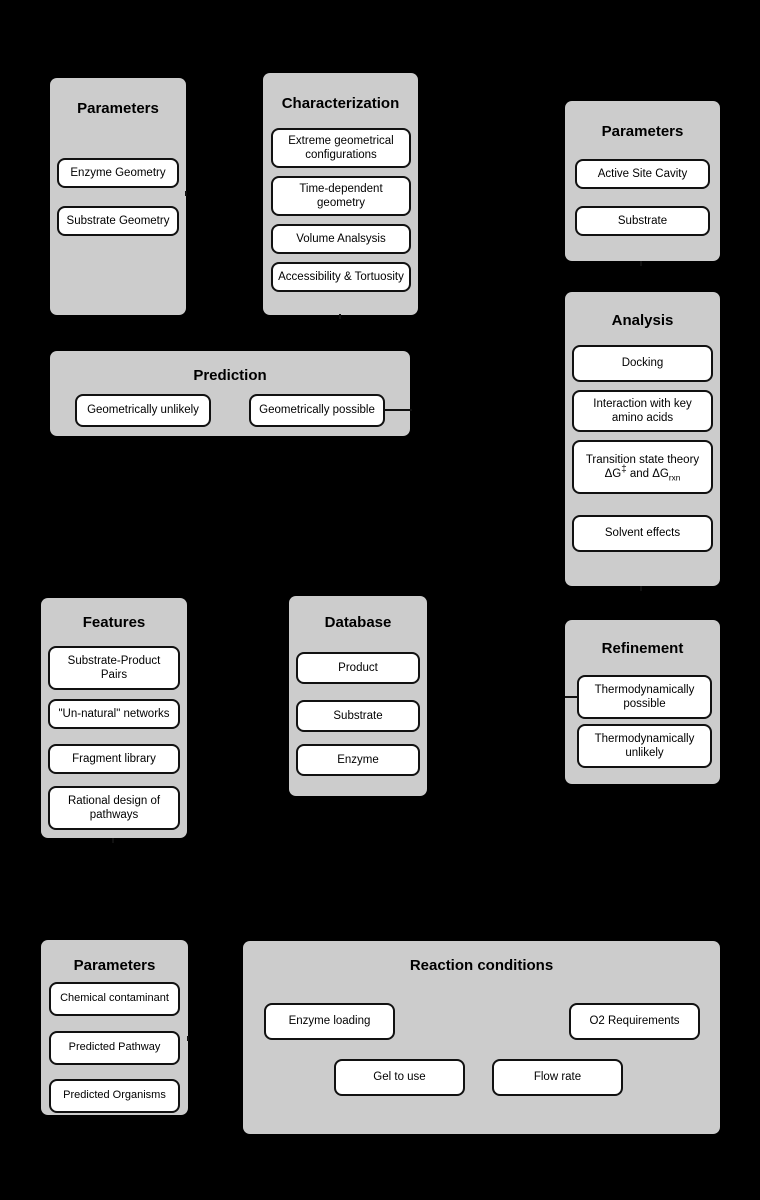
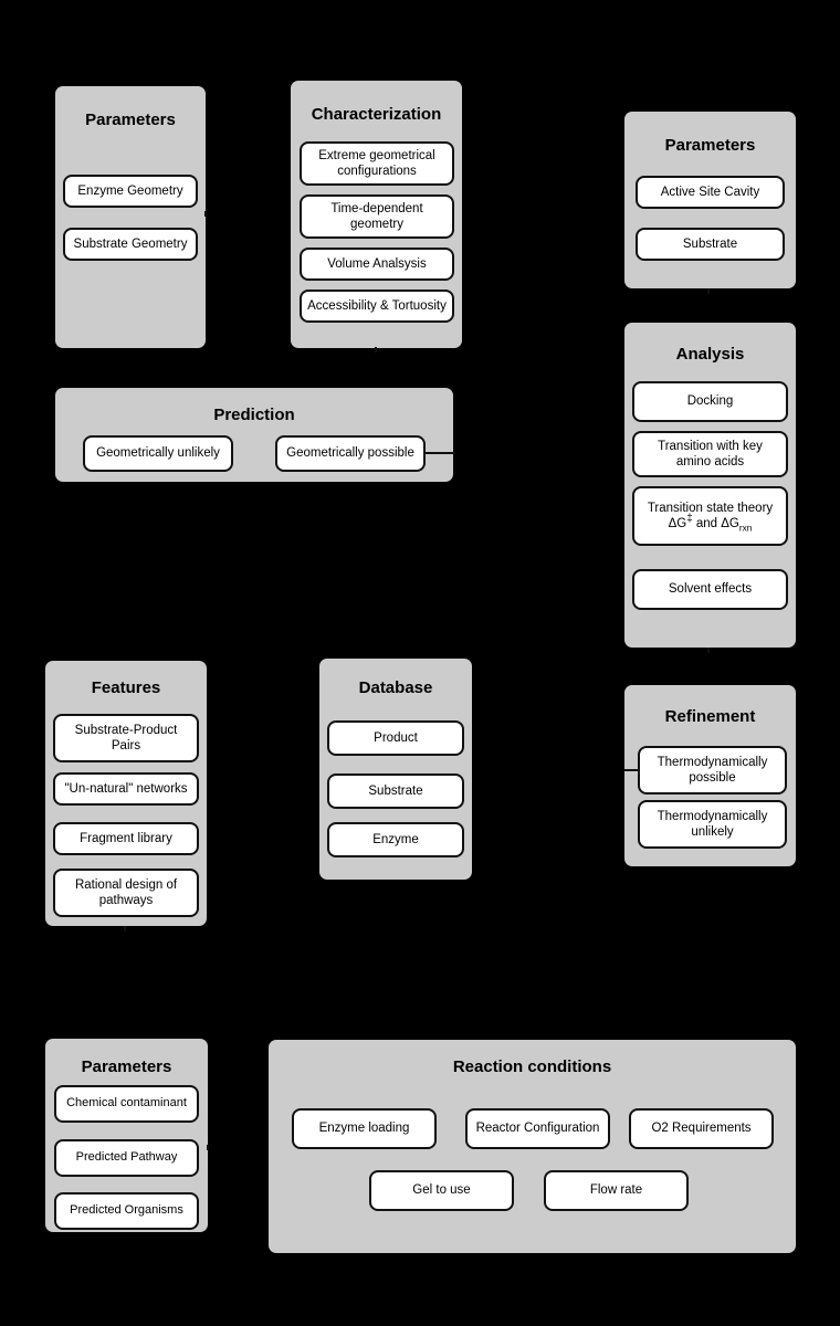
  Parameters
  Enzyme Geometry
  Substrate Geometry
  Characterization
  Extreme geometrical configurations
  Time-dependent geometry
  Volume Analsysis
  Accessibility & Tortuosity
  Parameters
  Active Site Cavity
  Substrate
  Prediction
  Geometrically unlikely
  Geometrically possible
  Analysis
  Docking
- Interaction with key amino acids
+ Transition with key amino acids
  Transition state theory
  ΔG‡ and ΔGrxn
  Solvent effects
  Features
  Substrate-Product Pairs
  "Un-natural" networks
  Fragment library
  Rational design of pathways
  Database
  Product
  Substrate
  Enzyme
  Refinement
  Thermodynamically possible
  Thermodynamically unlikely
  Parameters
  Chemical contaminant
  Predicted Pathway
  Predicted Organisms
  Reaction conditions
  Enzyme loading
+ Reactor Configuration
  O2 Requirements
  Gel to use
  Flow rate
